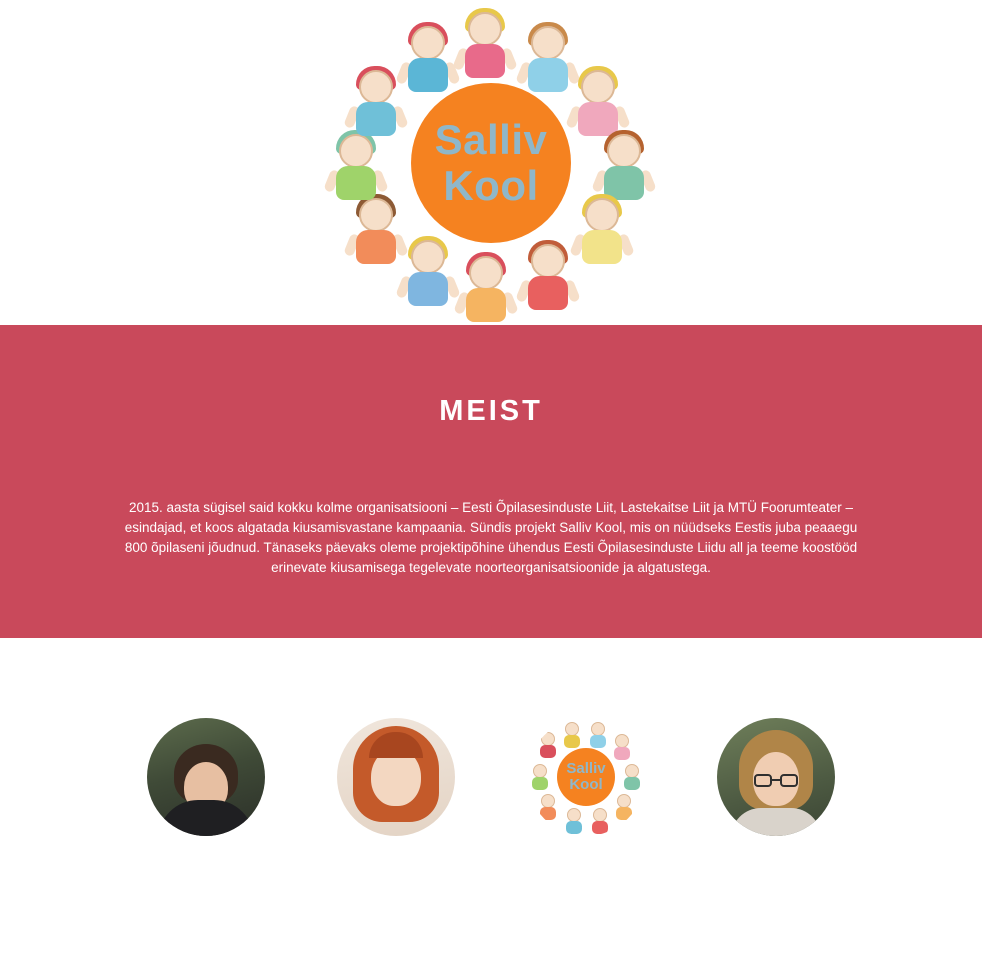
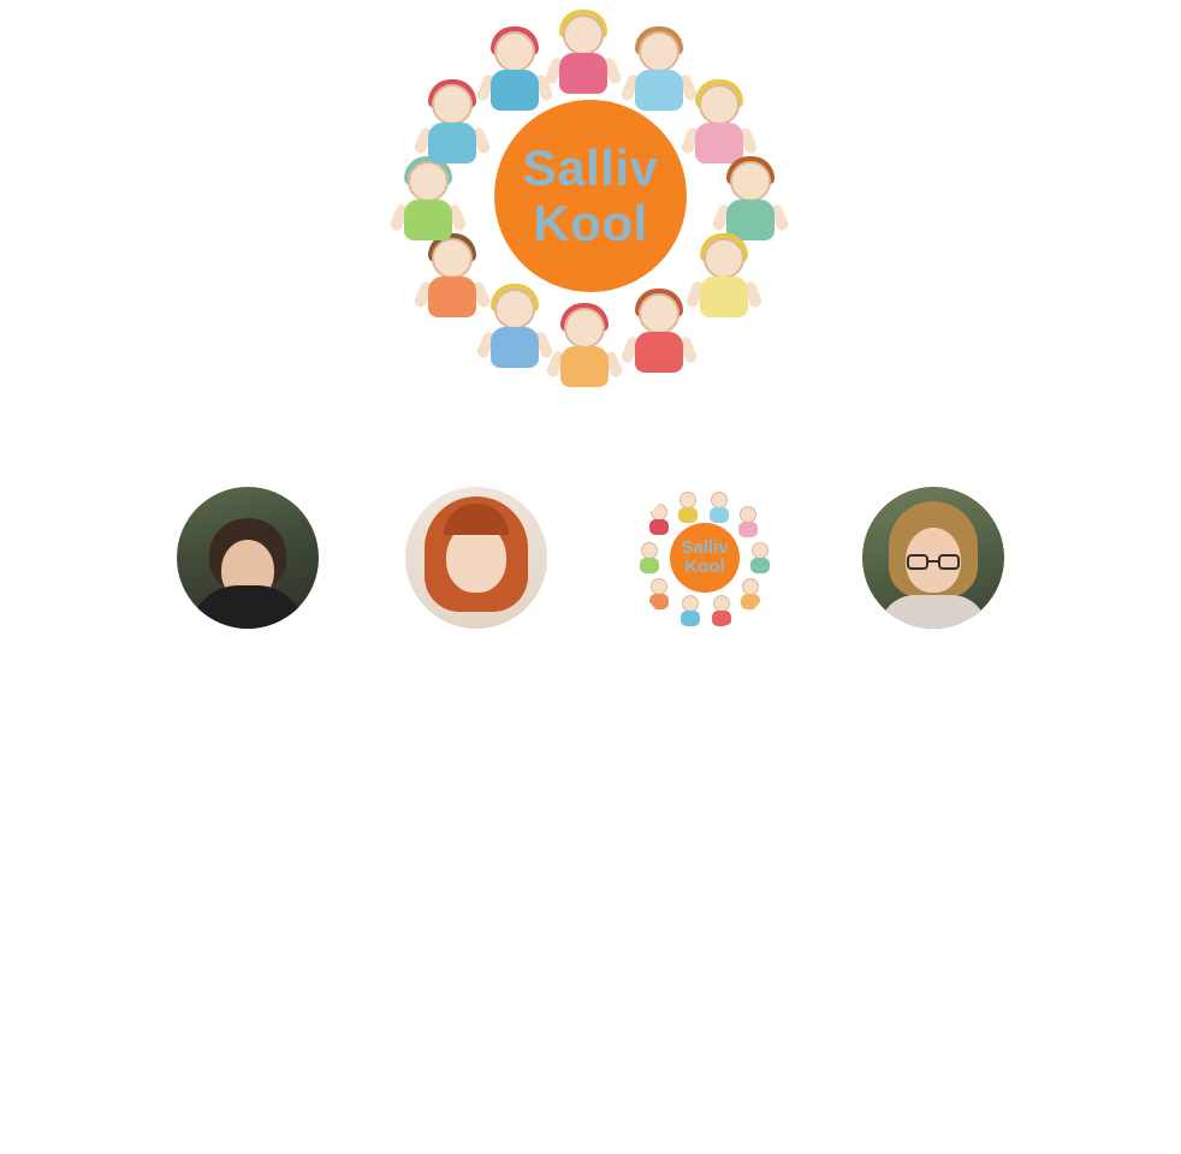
  Salliv
  Kool
- MEIST
- 2015. aasta sügisel said kokku kolme organisatsiooni – Eesti Õpilasesinduste Liit, Lastekaitse Liit ja MTÜ Foorumteater – esindajad, et koos algatada kiusamisvastane kampaania. Sündis projekt Salliv Kool, mis on nüüdseks Eestis juba peaaegu 800 õpilaseni jõudnud. Tänaseks päevaks oleme projektipõhine ühendus Eesti Õpilasesinduste Liidu all ja teeme koostööd erinevate kiusamisega tegelevate noorteorganisatsioonide ja algatustega.
  Salliv
  Kool
